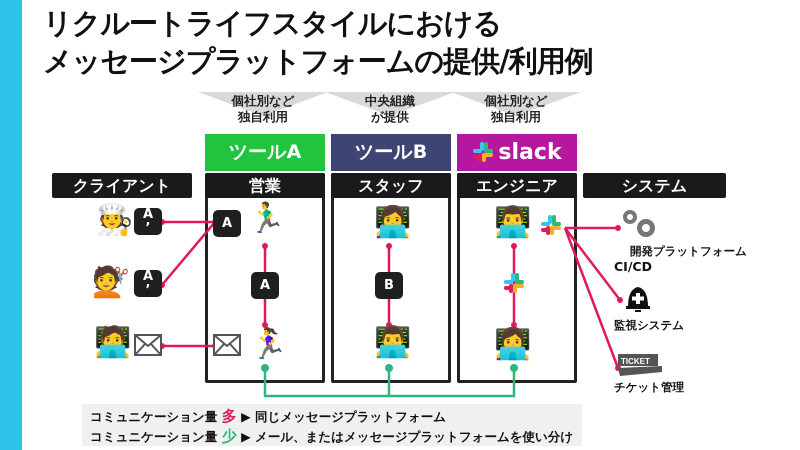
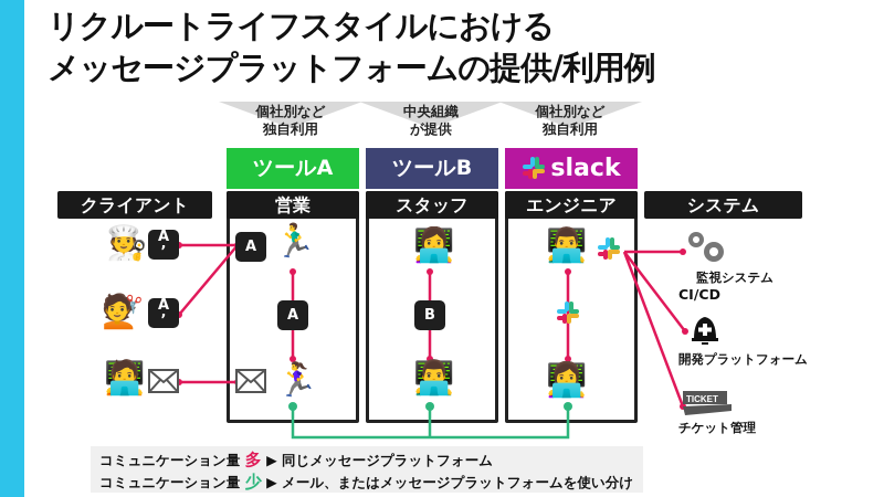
  リクルートライフスタイルにおける
  メッセージプラットフォームの提供/利用例
  個社別など
  独自利用
  中央組織
  が提供
  個社別など
  独自利用
  ツールA
  ツールB
  slack
  クライアント
  営業
  スタッフ
  エンジニア
  システム
  🧑‍🍳
  💇
  🧑‍💻
  A
  ’
  A
  ’
  A
  🏃‍♂️
  A
  🏃‍♀️
  👩‍💻
  B
  👨‍💻
  👨‍💻
  👩‍💻
- 開発プラットフォーム
+ 監視システム
  CI/CD
- 監視システム
+ 開発プラットフォーム
  TICKET
  チケット管理
  コミュニケーション量 多 ▶ 同じメッセージプラットフォーム
  コミュニケーション量 少 ▶ メール、またはメッセージプラットフォームを使い分け
